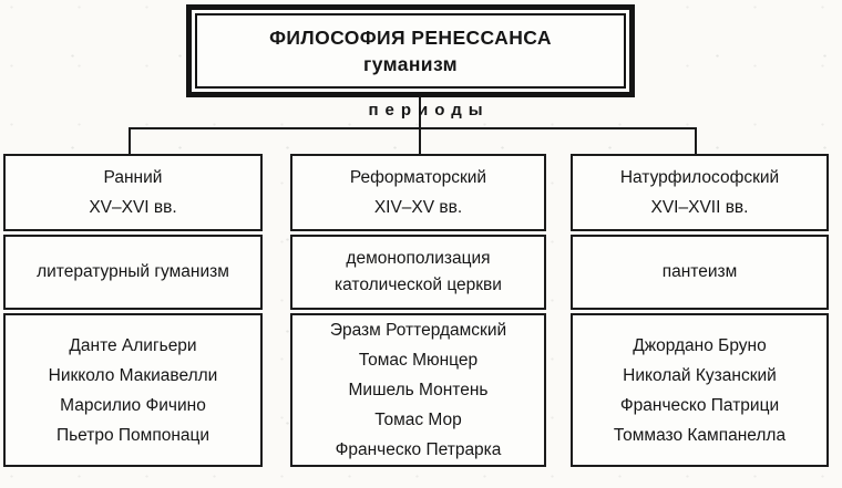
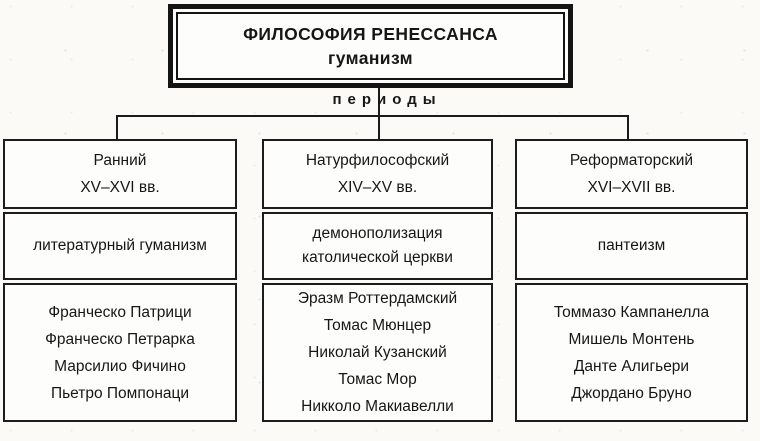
  ФИЛОСОФИЯ РЕНЕССАНСА
  гуманизм
  периоды
  Ранний
  XV–XVI вв.
  литературный гуманизм
- Данте Алигьери
+ Франческо Патрици
- Никколо Макиавелли
+ Франческо Петрарка
  Марсилио Фичино
  Пьетро Помпонаци
- Реформаторский
+ Натурфилософский
  XIV–XV вв.
  демонополизация католической церкви
  Эразм Роттердамский
  Томас Мюнцер
- Мишель Монтень
+ Николай Кузанский
  Томас Мор
- Франческо Петрарка
+ Никколо Макиавелли
- Натурфилософский
+ Реформаторский
  XVI–XVII вв.
  пантеизм
- Джордано Бруно
+ Томмазо Кампанелла
- Николай Кузанский
+ Мишель Монтень
- Франческо Патрици
+ Данте Алигьери
- Томмазо Кампанелла
+ Джордано Бруно
